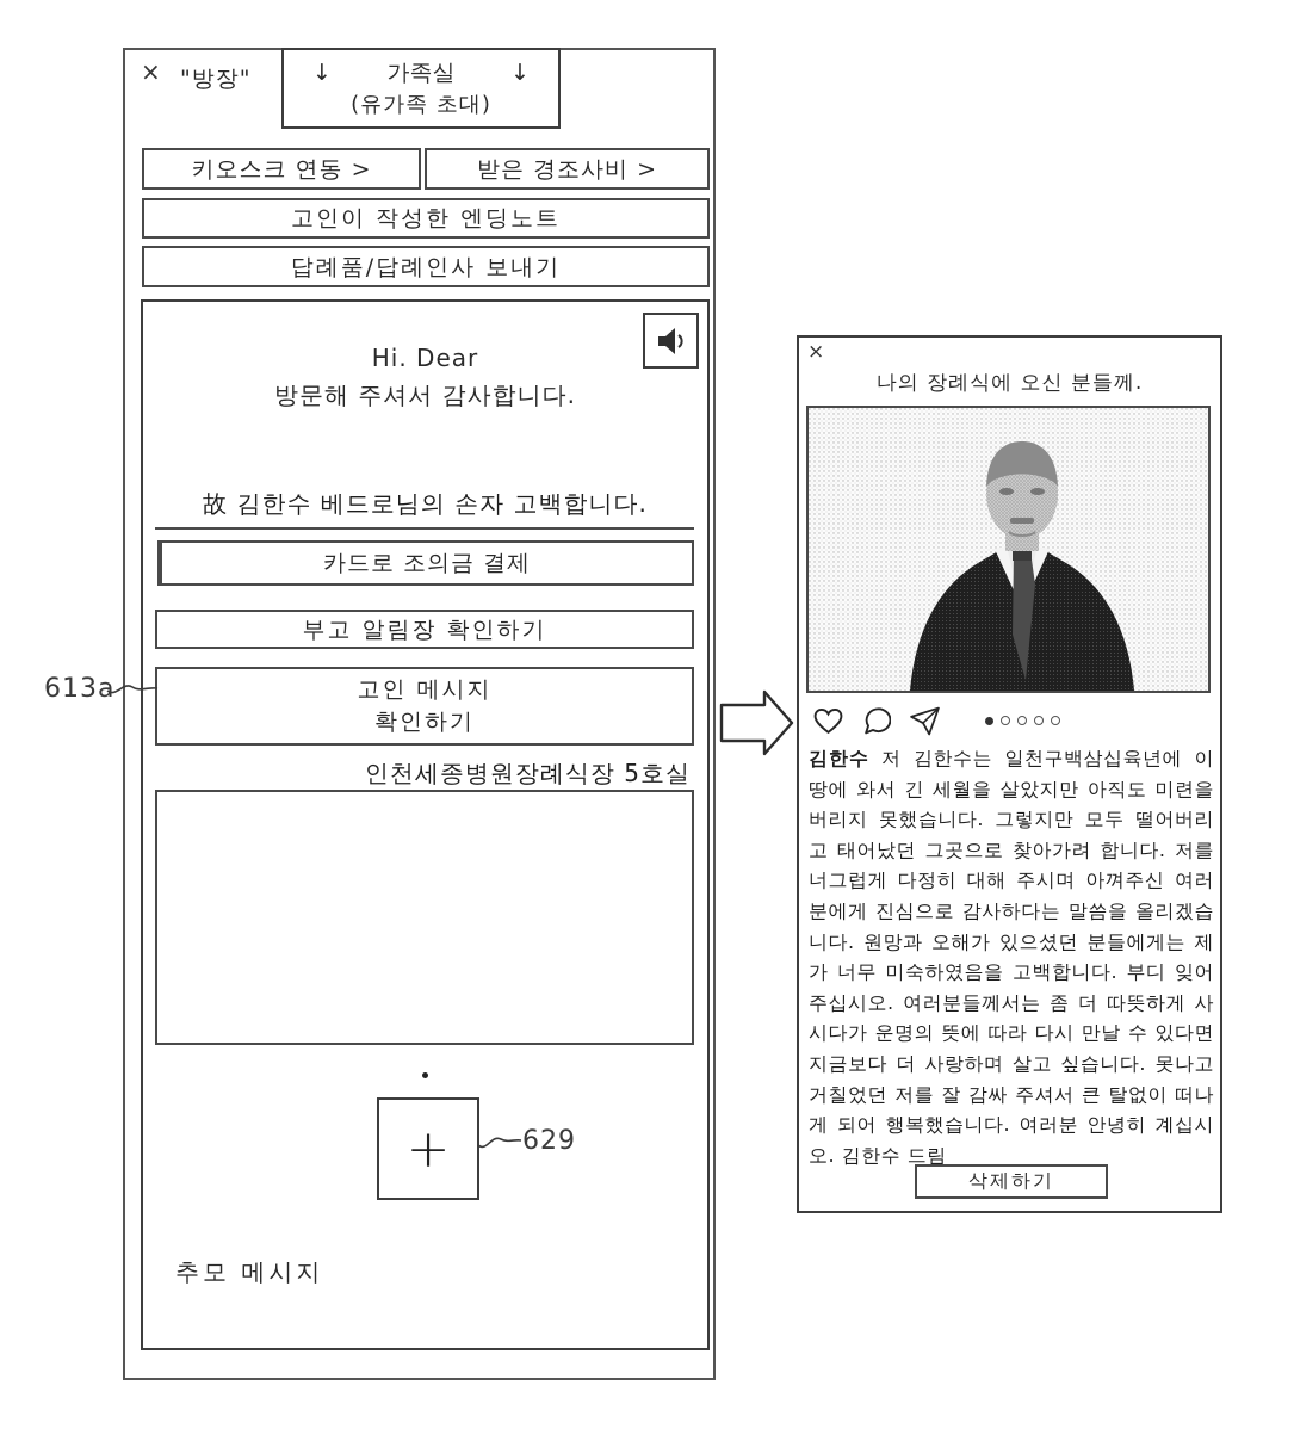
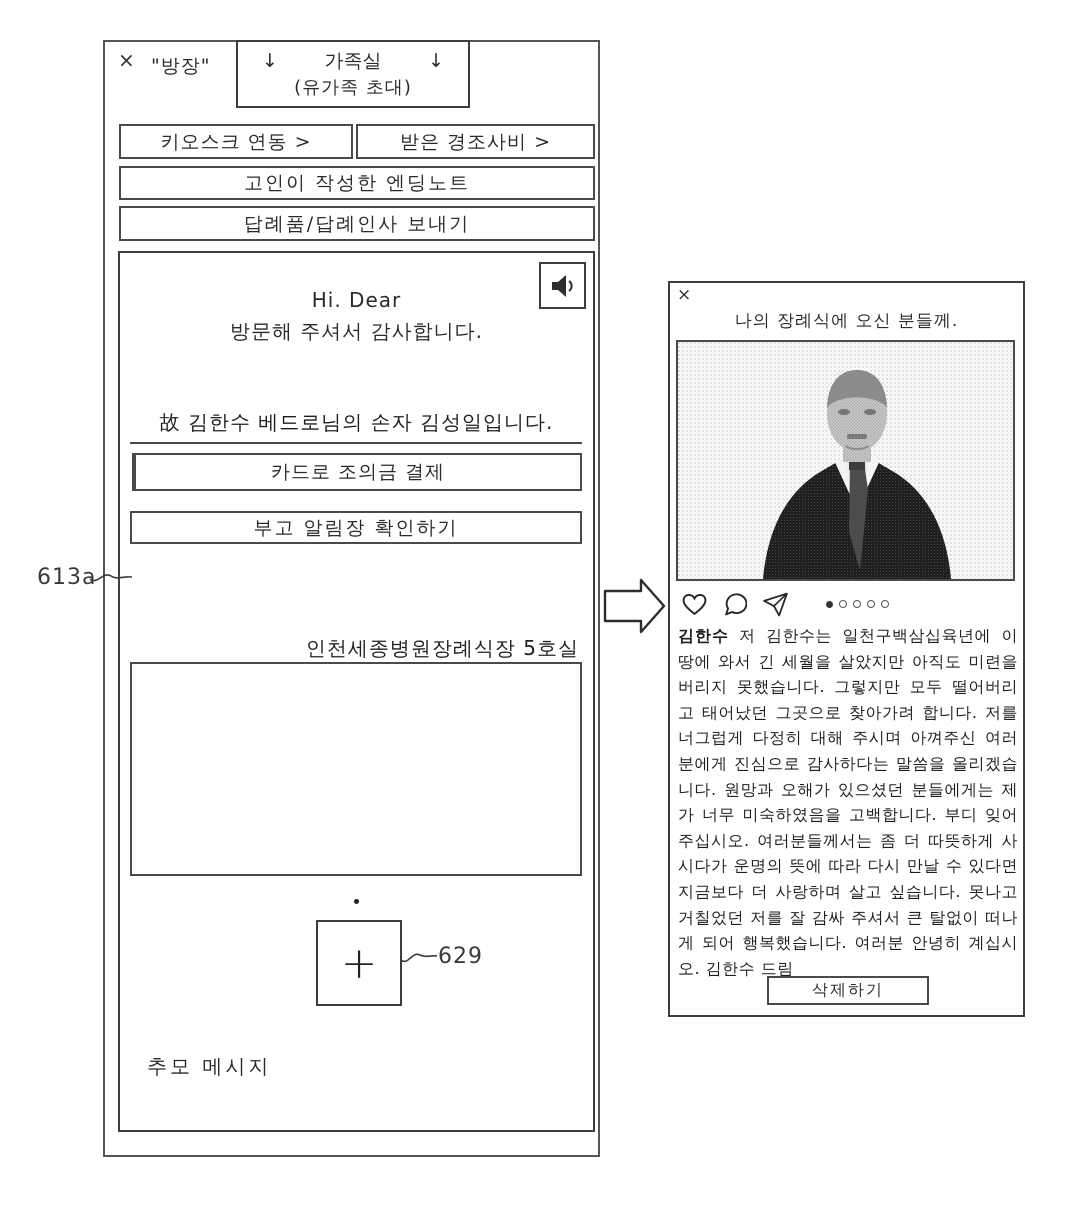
  ×
  "방장"
  ↓
  가족실
  ↓
  (유가족 초대)
  키오스크 연동 >
  받은 경조사비 >
  고인이 작성한 엔딩노트
  답례품/답례인사 보내기
  Hi. Dear
  방문해 주셔서 감사합니다.
- 故 김한수 베드로님의 손자 고백합니다.
+ 故 김한수 베드로님의 손자 김성일입니다.
  카드로 조의금 결제
  부고 알림장 확인하기
- 고인 메시지
- 확인하기
  인천세종병원장례식장 5호실
  +
  추모 메시지
  613a
  629
  ×
  나의 장례식에 오신 분들께.
  김한수 저 김한수는 일천구백삼십육년에 이 땅에 와서 긴 세월을 살았지만 아직도 미련을 버리지 못했습니다. 그렇지만 모두 떨어버리고 태어났던 그곳으로 찾아가려 합니다. 저를 너그럽게 다정히 대해 주시며 아껴주신 여러분에게 진심으로 감사하다는 말씀을 올리겠습니다. 원망과 오해가 있으셨던 분들에게는 제가 너무 미숙하였음을 고백합니다. 부디 잊어 주십시오. 여러분들께서는 좀 더 따뜻하게 사시다가 운명의 뜻에 따라 다시 만날 수 있다면 지금보다 더 사랑하며 살고 싶습니다. 못나고 거칠었던 저를 잘 감싸 주셔서 큰 탈없이 떠나게 되어 행복했습니다. 여러분 안녕히 계십시오. 김한수 드림
  삭제하기
